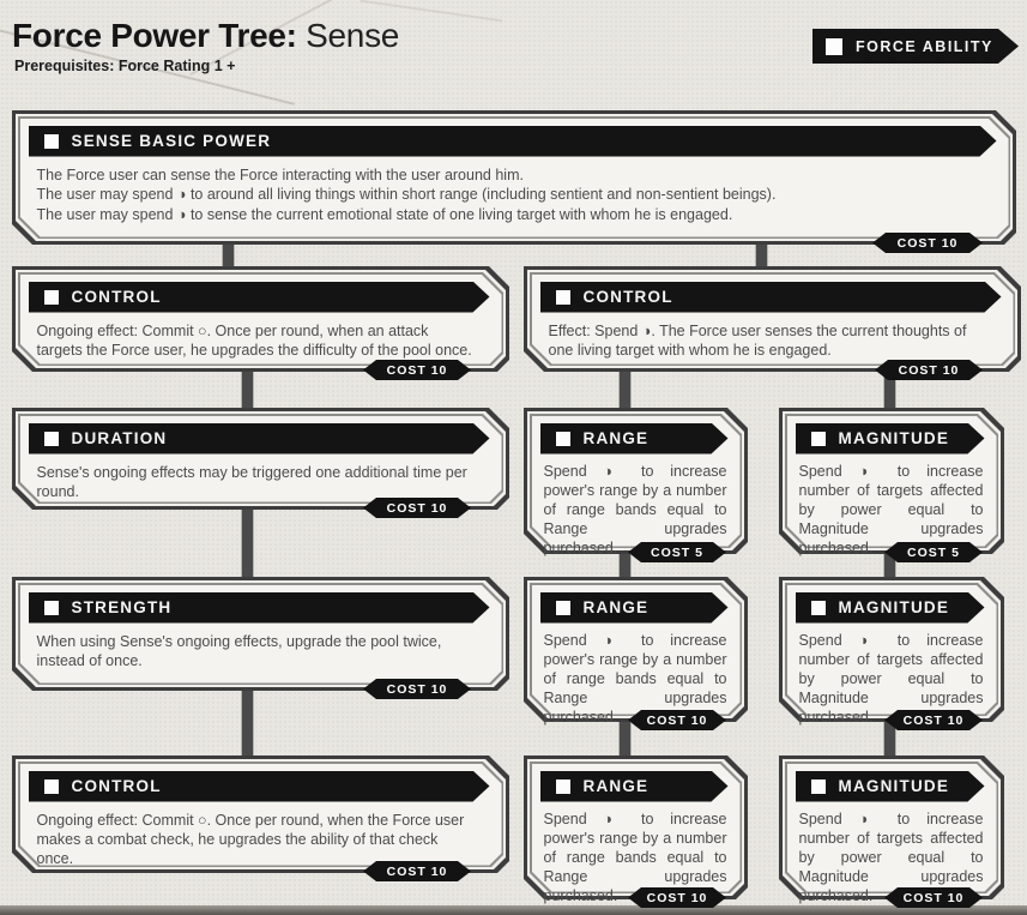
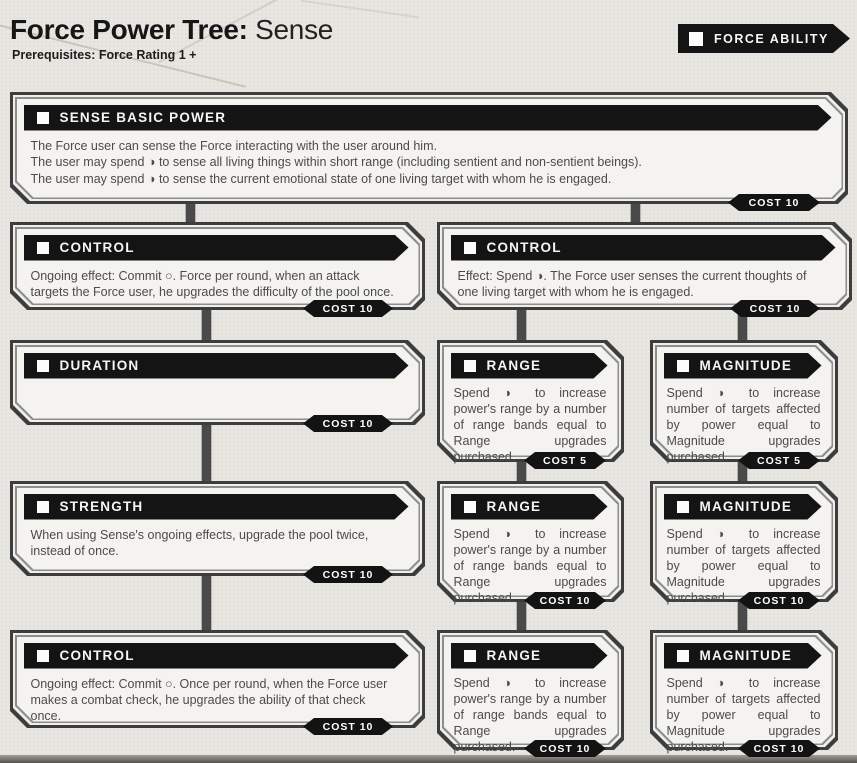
  Force Power Tree: Sense
  Prerequisites: Force Rating 1 +
  FORCE ABILITY
  SENSE BASIC POWER
  The Force user can sense the Force interacting with the user around him.
- The user may spend ◑ to around all living things within short range (including sentient and non-sentient beings).
+ The user may spend ◑ to sense all living things within short range (including sentient and non-sentient beings).
  The user may spend ◑ to sense the current emotional state of one living target with whom he is engaged.
  COST 10
  CONTROL
- Ongoing effect: Commit ○. Once per round, when an attack targets the Force user, he upgrades the difficulty of the pool once.
+ Ongoing effect: Commit ○. Force per round, when an attack targets the Force user, he upgrades the difficulty of the pool once.
  COST 10
  CONTROL
  Effect: Spend ◑. The Force user senses the current thoughts of one living target with whom he is engaged.
  COST 10
  DURATION
- Sense's ongoing effects may be triggered one additional time per round.
  COST 10
  RANGE
  Spend ◑ to increase power's range by a number of range bands equal to Range upgrades purchased.
  COST 5
  MAGNITUDE
  Spend ◑ to increase number of targets affected by power equal to Magnitude upgrades purchased.
  COST 5
  STRENGTH
  When using Sense's ongoing effects, upgrade the pool twice, instead of once.
  COST 10
  RANGE
  Spend ◑ to increase power's range by a number of range bands equal to Range upgrades purchased.
  COST 10
  MAGNITUDE
  Spend ◑ to increase number of targets affected by power equal to Magnitude upgrades purchased.
  COST 10
  CONTROL
  Ongoing effect: Commit ○. Once per round, when the Force user makes a combat check, he upgrades the ability of that check once.
  COST 10
  RANGE
  Spend ◑ to increase power's range by a number of range bands equal to Range upgrades purchased.
  COST 10
  MAGNITUDE
  Spend ◑ to increase number of targets affected by power equal to Magnitude upgrades purchased.
  COST 10
